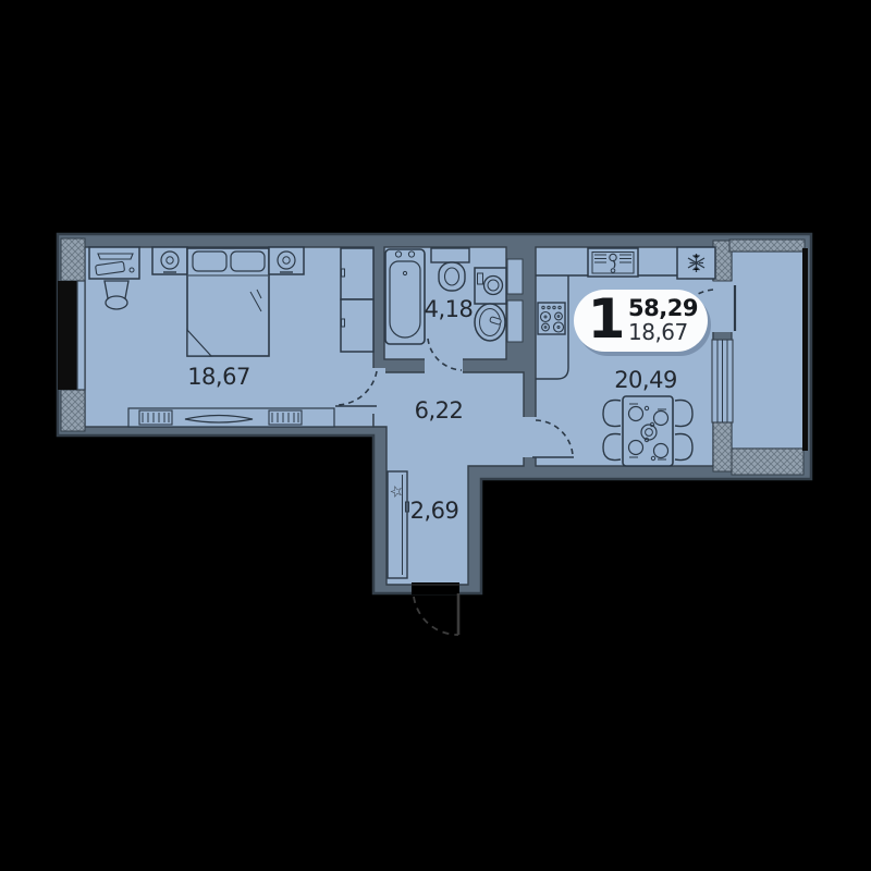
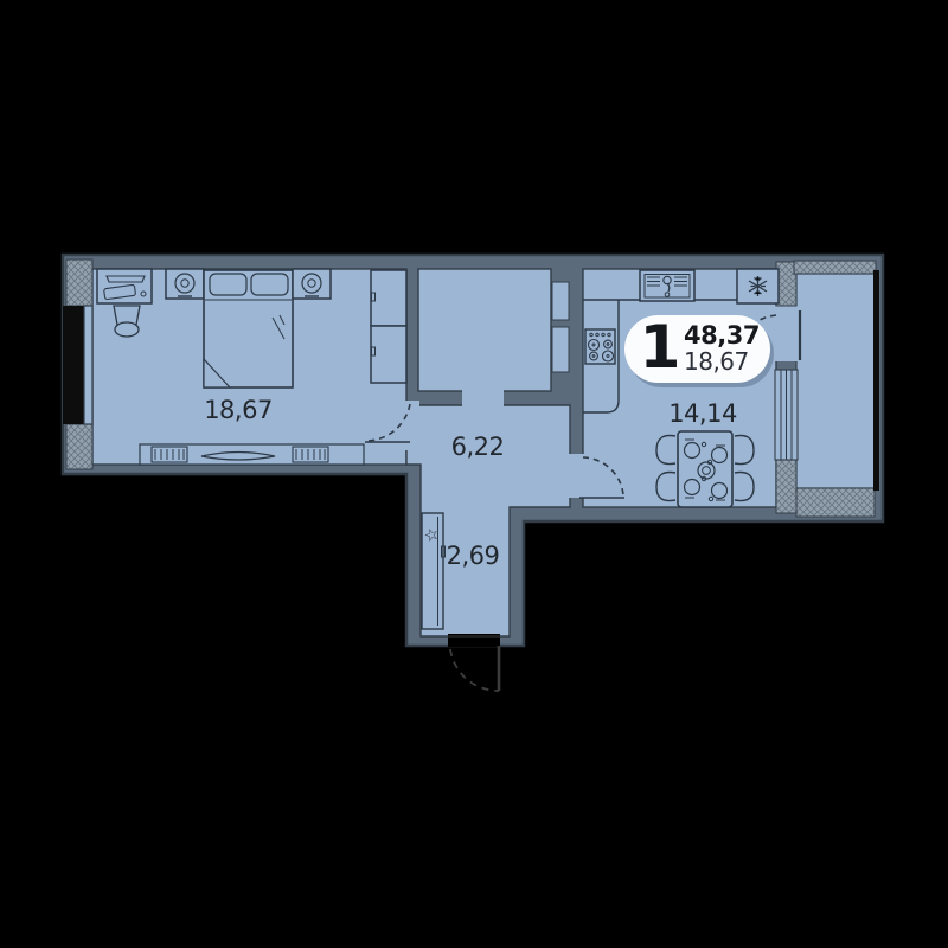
  18,67
- 4,18
  6,22
  2,69
- 20,49
+ 14,14
  1
- 58,29
+ 48,37
  18,67
